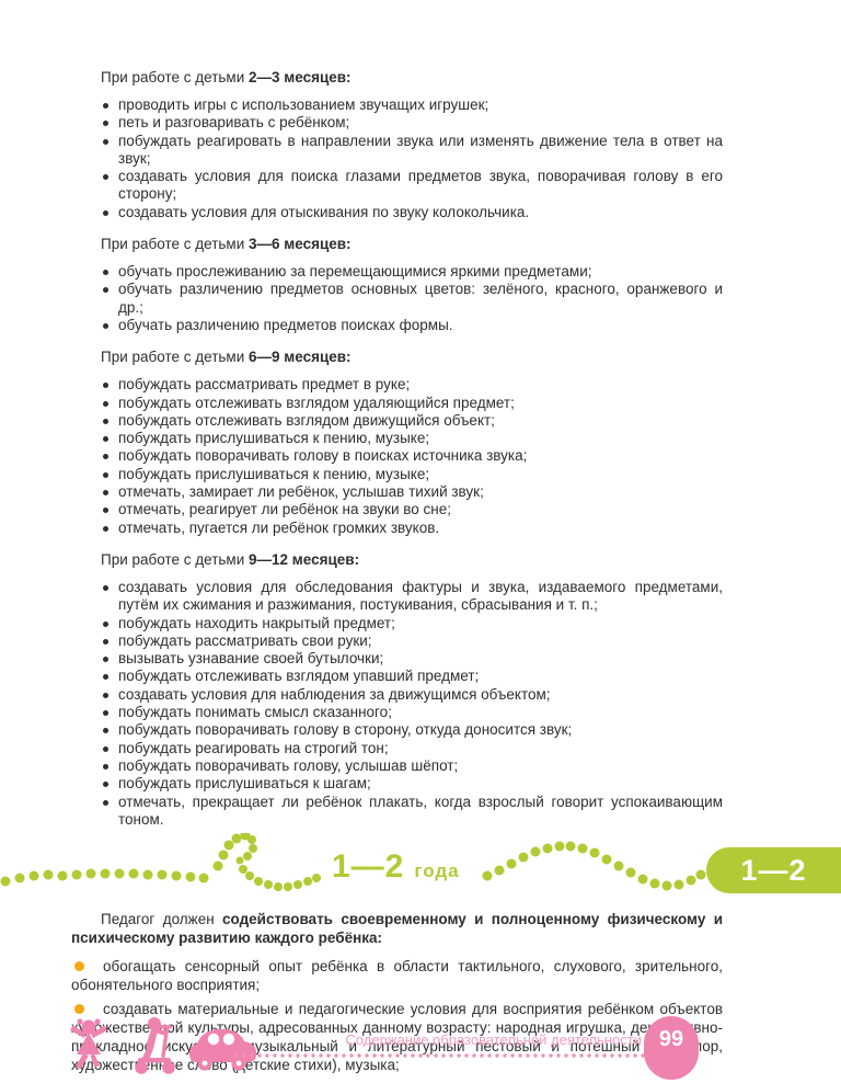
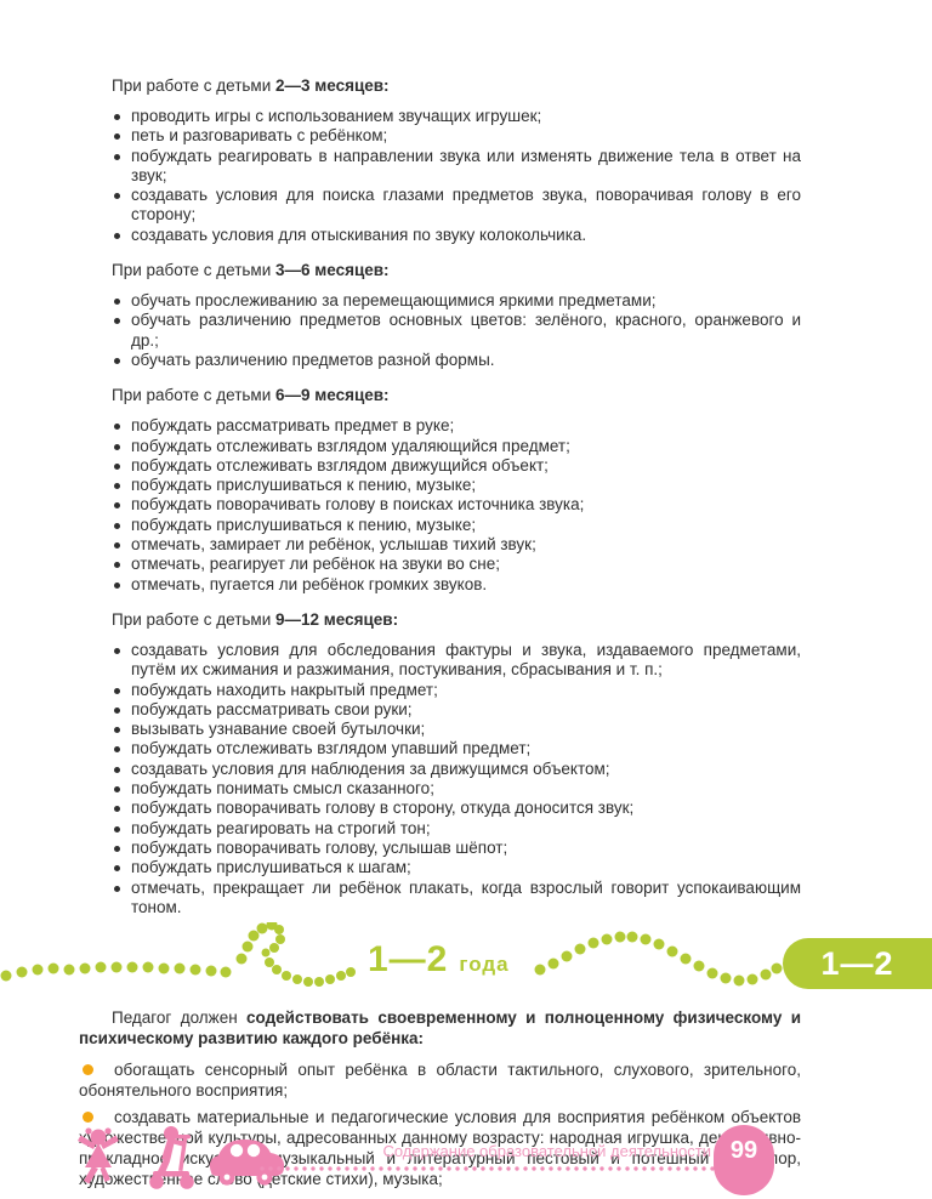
  При работе с детьми 2—3 месяцев:
  проводить игры с использованием звучащих игрушек;
  петь и разговаривать с ребёнком;
  побуждать реагировать в направлении звука или изменять движение тела в ответ на звук;
  создавать условия для поиска глазами предметов звука, поворачивая голову в его сторону;
  создавать условия для отыскивания по звуку колокольчика.
  При работе с детьми 3—6 месяцев:
  обучать прослеживанию за перемещающимися яркими предметами;
  обучать различению предметов основных цветов: зелёного, красного, оранжевого и др.;
- обучать различению предметов поисках формы.
+ обучать различению предметов разной формы.
  При работе с детьми 6—9 месяцев:
  побуждать рассматривать предмет в руке;
  побуждать отслеживать взглядом удаляющийся предмет;
  побуждать отслеживать взглядом движущийся объект;
  побуждать прислушиваться к пению, музыке;
  побуждать поворачивать голову в поисках источника звука;
  побуждать прислушиваться к пению, музыке;
  отмечать, замирает ли ребёнок, услышав тихий звук;
  отмечать, реагирует ли ребёнок на звуки во сне;
  отмечать, пугается ли ребёнок громких звуков.
  При работе с детьми 9—12 месяцев:
  создавать условия для обследования фактуры и звука, издаваемого предметами, путём их сжимания и разжимания, постукивания, сбрасывания и т. п.;
  побуждать находить накрытый предмет;
  побуждать рассматривать свои руки;
  вызывать узнавание своей бутылочки;
  побуждать отслеживать взглядом упавший предмет;
  создавать условия для наблюдения за движущимся объектом;
  побуждать понимать смысл сказанного;
  побуждать поворачивать голову в сторону, откуда доносится звук;
  побуждать реагировать на строгий тон;
  побуждать поворачивать голову, услышав шёпот;
  побуждать прислушиваться к шагам;
  отмечать, прекращает ли ребёнок плакать, когда взрослый говорит успокаивающим тоном.
  1—2 года
  1—2
  Педагог должен содействовать своевременному и полноценному физическому и психическому развитию каждого ребёнка:
  обогащать сенсорный опыт ребёнка в области тактильного, слухового, зрительного, обонятельного восприятия;
  создавать материальные и педагогические условия для восприятия ребёнком объектов ожествей культуры, адресованных данному возрасту: народная игрушка, девно-пкладно искуузыкальный и литературный пестовый и потешныйор, хджестнне своетские стихи), музыка;
  Содержание образовательной деятельности
  99
